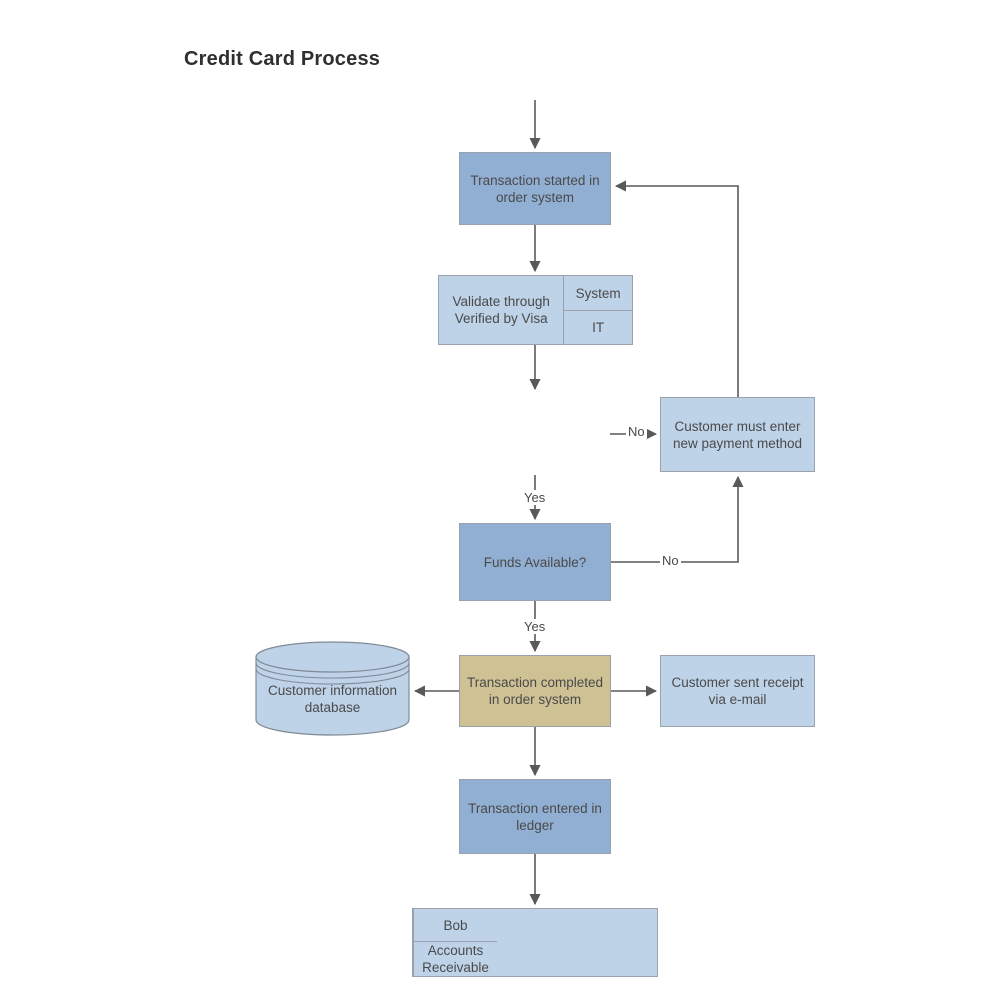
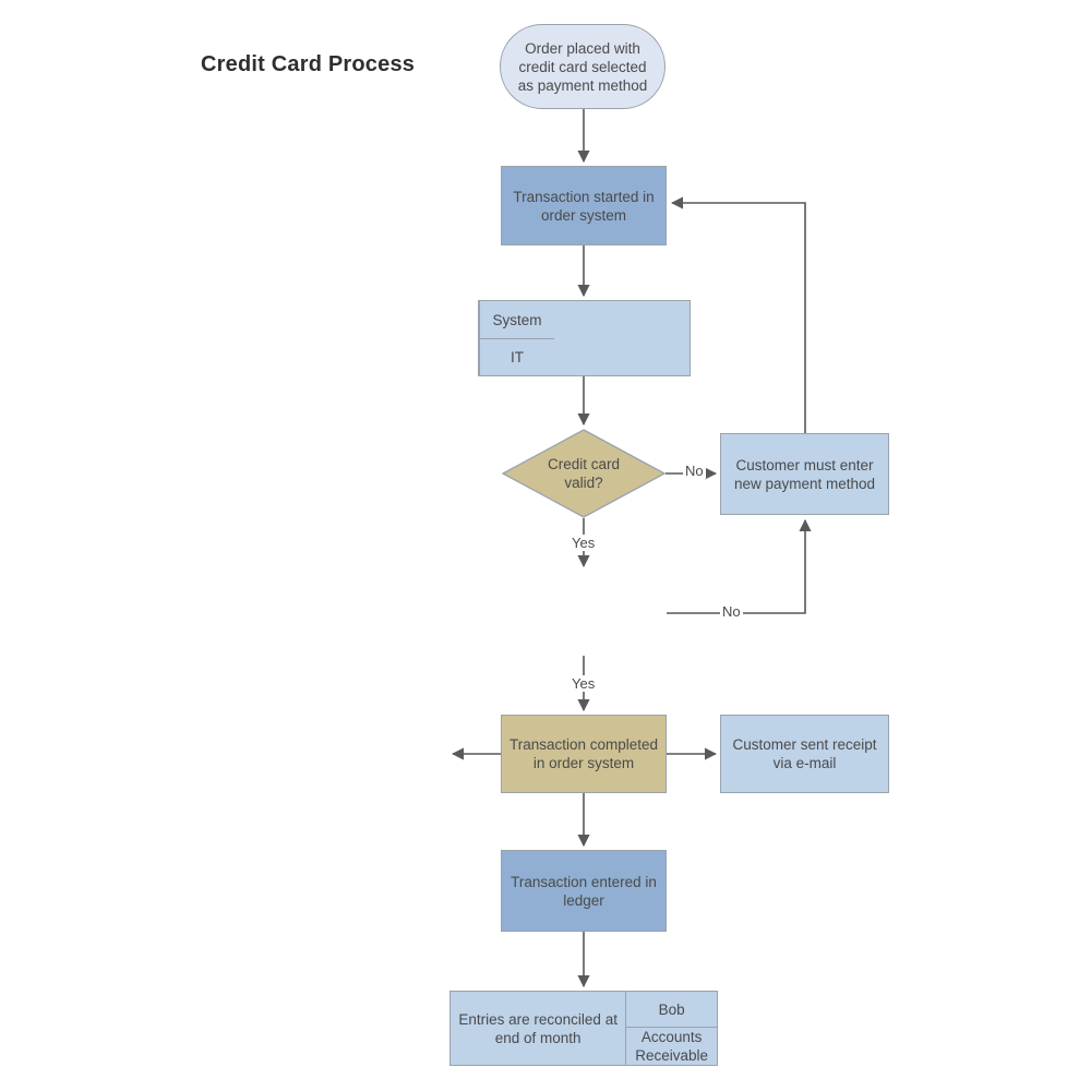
  Credit Card Process
+ Order placed with
+ credit card selected
+ as payment method
  Transaction started in
  order system
- Validate through
- Verified by Visa
  System
  IT
+ Credit card
+ valid?
  Customer must enter
  new payment method
- Funds Available?
  Transaction completed
  in order system
- Customer information
- database
  Customer sent receipt
  via e-mail
  Transaction entered in
  ledger
+ Entries are reconciled at
+ end of month
  Bob
  Accounts
  Receivable
  No
  Yes
  No
  Yes
